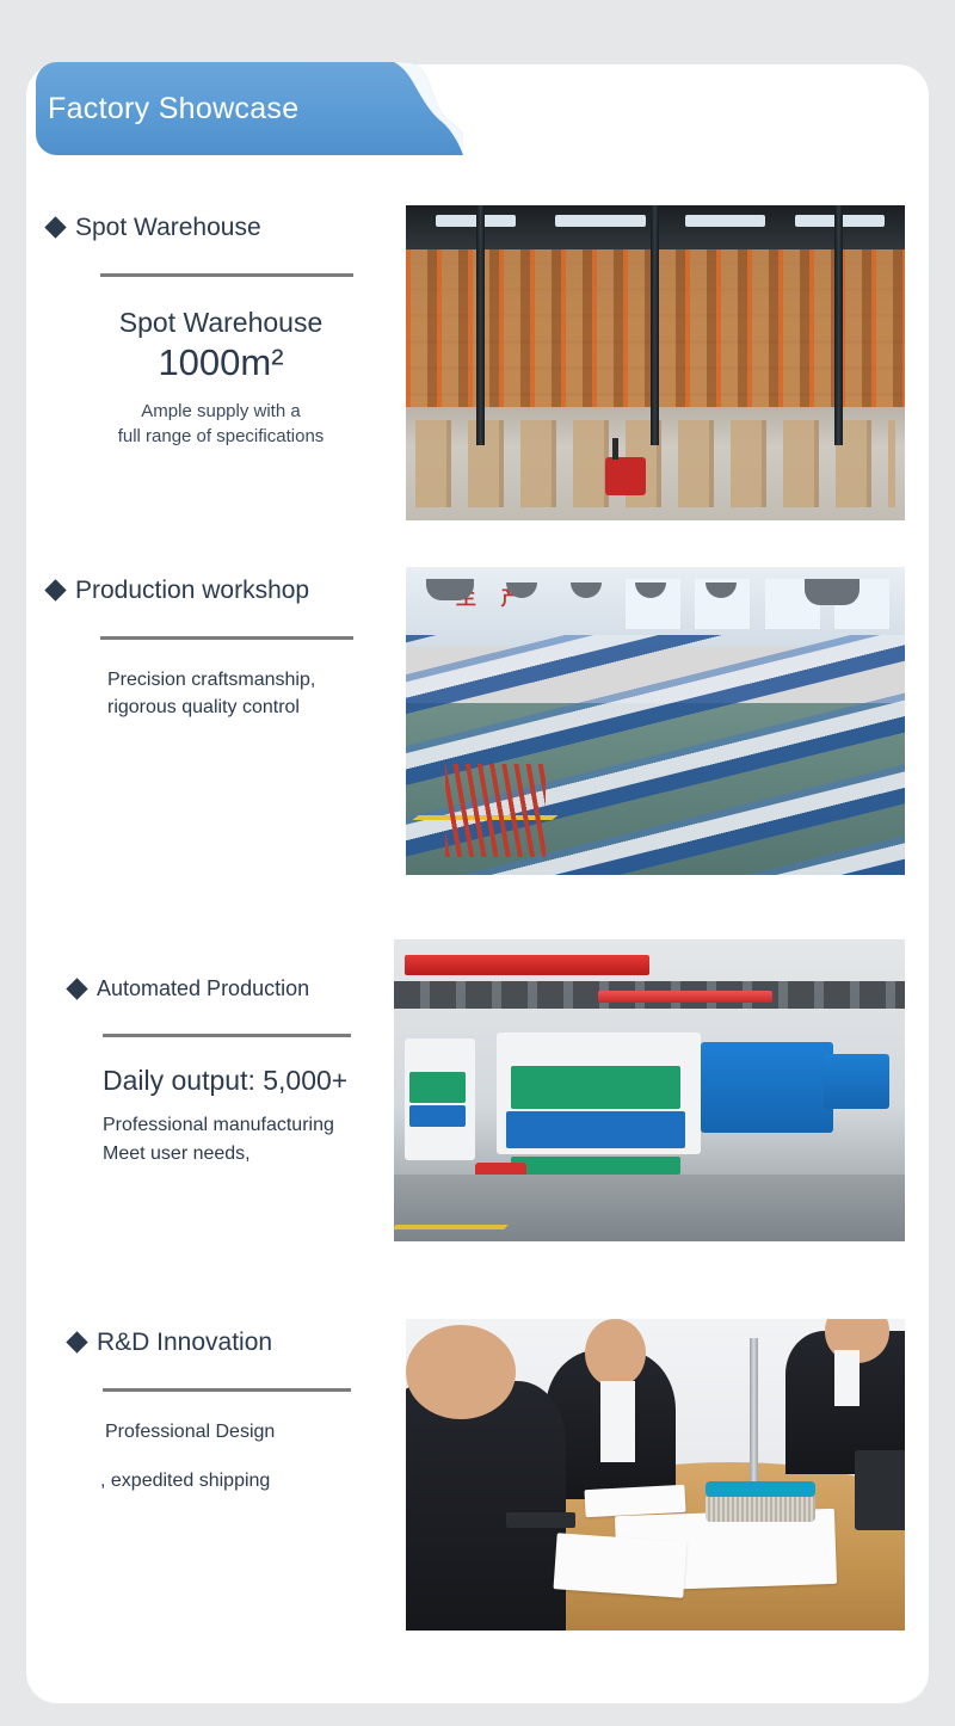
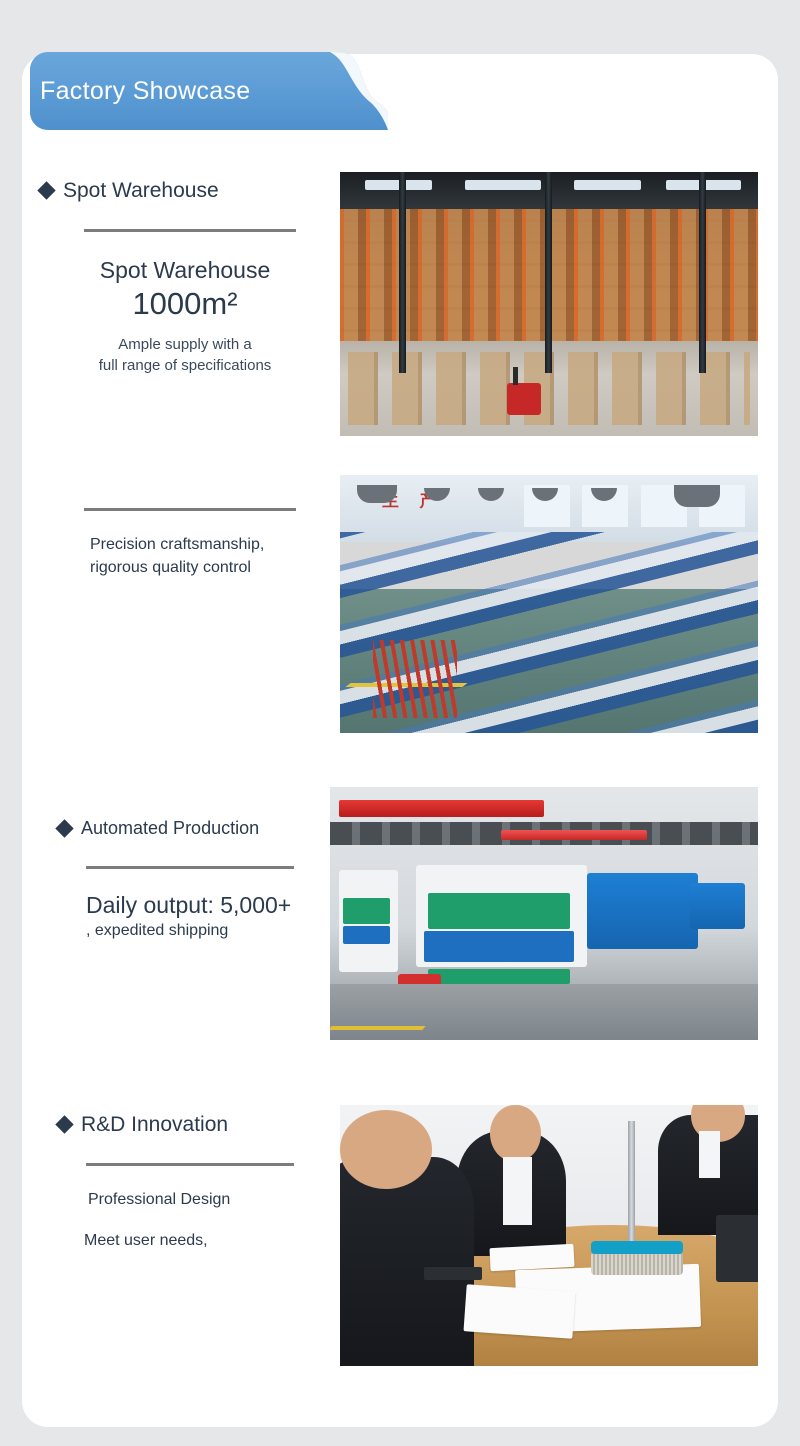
  Factory Showcase
  Spot Warehouse
  Spot Warehouse
  1000m²
  Ample supply with a
  full range of specifications
- Production workshop
  Precision craftsmanship,
  rigorous quality control
  生 产
  Automated Production
  Daily output: 5,000+
- Professional manufacturing
- Meet user needs,
+ , expedited shipping
  R&D Innovation
  Professional Design
- , expedited shipping
+ Meet user needs,
